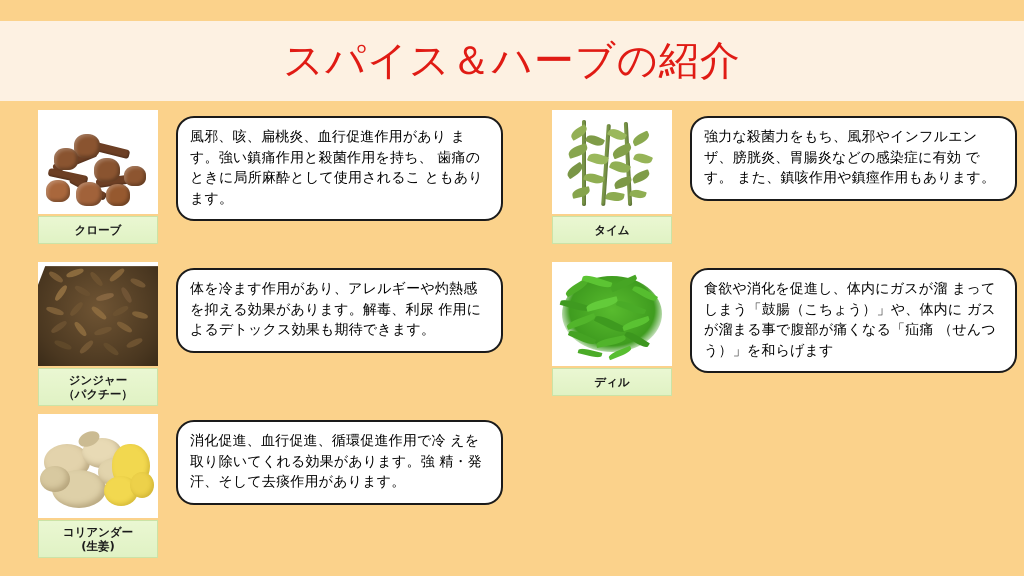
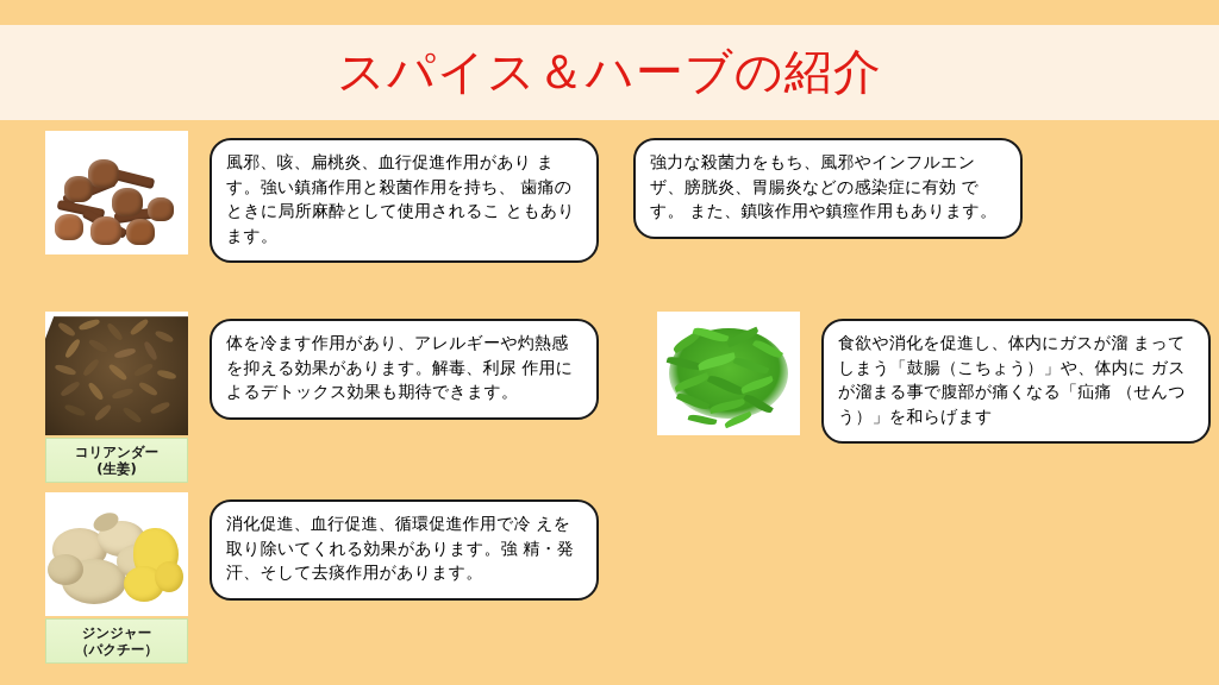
  スパイス＆ハーブの紹介
- クローブ
  風邪、咳、扁桃炎、血行促進作用があり ます。強い鎮痛作用と殺菌作用を持ち、 歯痛のときに局所麻酔として使用されるこ ともあります。
- タイム
  強力な殺菌力をもち、風邪やインフルエン ザ、膀胱炎、胃腸炎などの感染症に有効 です。 また、鎮咳作用や鎮痙作用もあります。
- ジンジャー
+ コリアンダー
- （パクチー）
+ (生姜)
  体を冷ます作用があり、アレルギーや灼熱感を抑える効果があります。解毒、利尿 作用によるデトックス効果も期待できます。
- ディル
  食欲や消化を促進し、体内にガスが溜 まってしまう「鼓腸（こちょう）」や、体内に ガスが溜まる事で腹部が痛くなる「疝痛 （せんつう）」を和らげます
- コリアンダー
+ ジンジャー
- (生姜)
+ （パクチー）
  消化促進、血行促進、循環促進作用で冷 えを取り除いてくれる効果があります。強 精・発汗、そして去痰作用があります。
